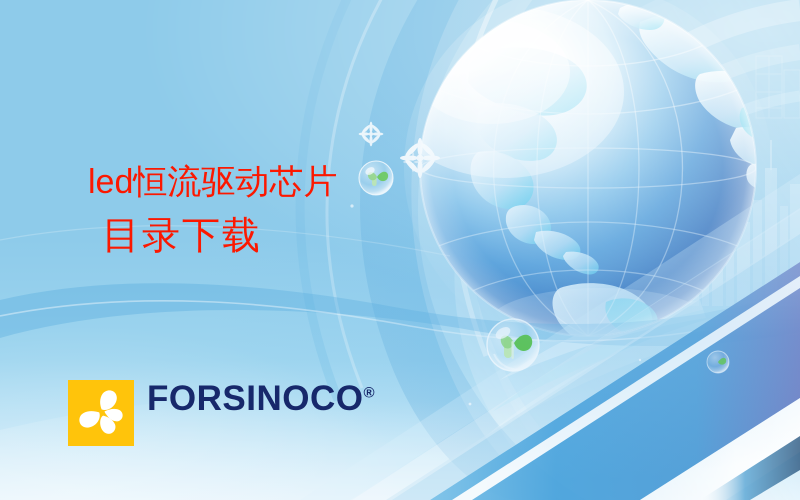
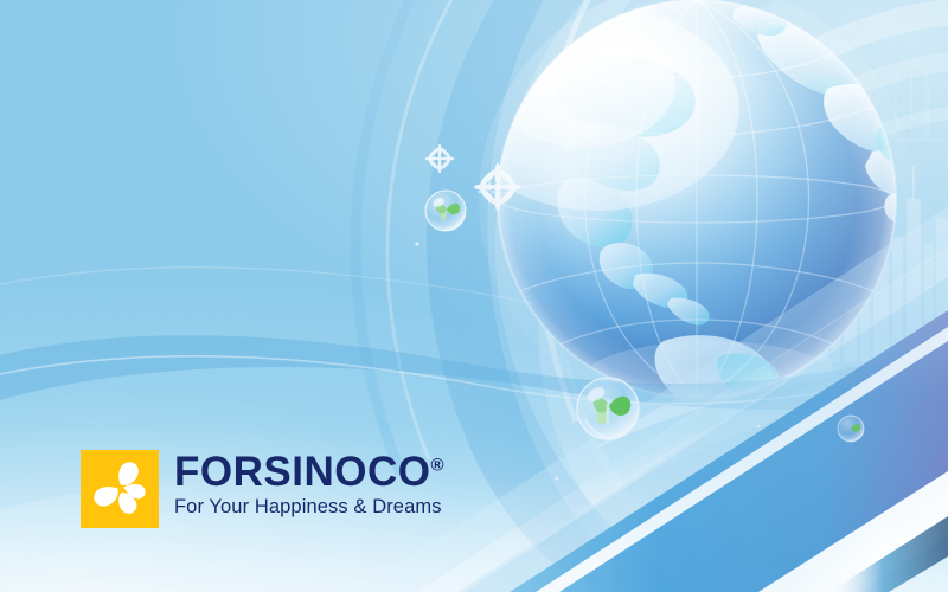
- led恒流驱动芯片
- 目录下载
  FORSINOCO®
+ For Your Happiness & Dreams
